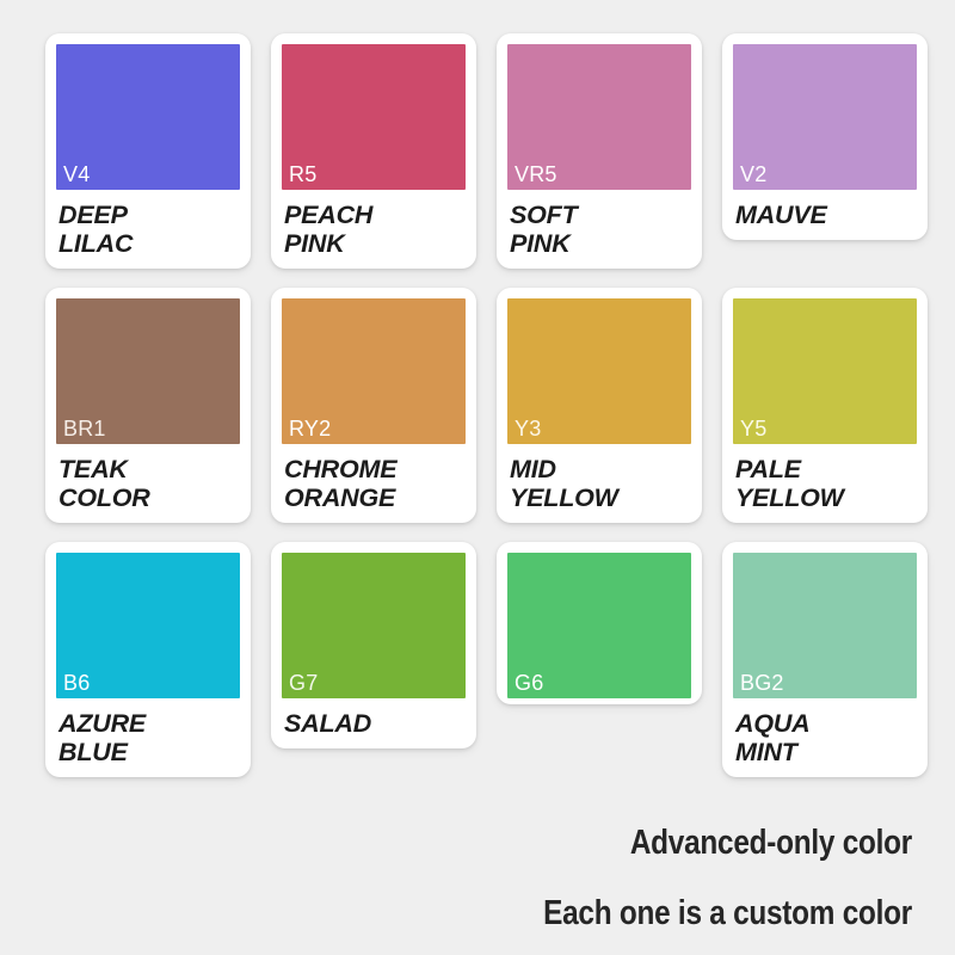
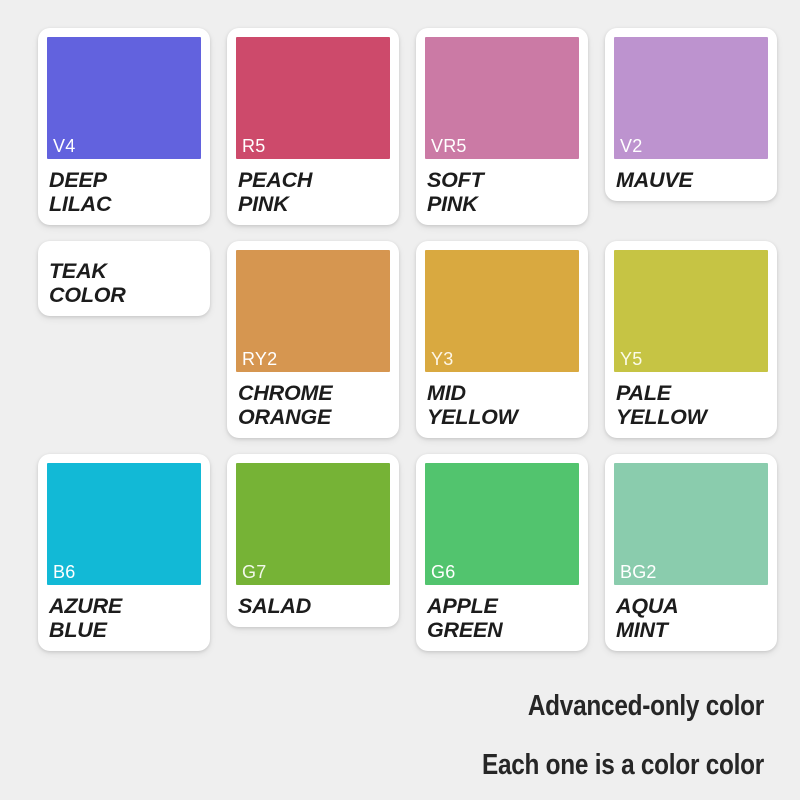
  V4
  DEEP
  LILAC
  R5
  PEACH
  PINK
  VR5
  SOFT
  PINK
  V2
  MAUVE
- BR1
  TEAK
  COLOR
  RY2
  CHROME
  ORANGE
  Y3
  MID
  YELLOW
  Y5
  PALE
  YELLOW
  B6
  AZURE
  BLUE
  G7
  SALAD
  G6
+ APPLE
+ GREEN
  BG2
  AQUA
  MINT
  Advanced-only color
- Each one is a custom color
+ Each one is a color color
